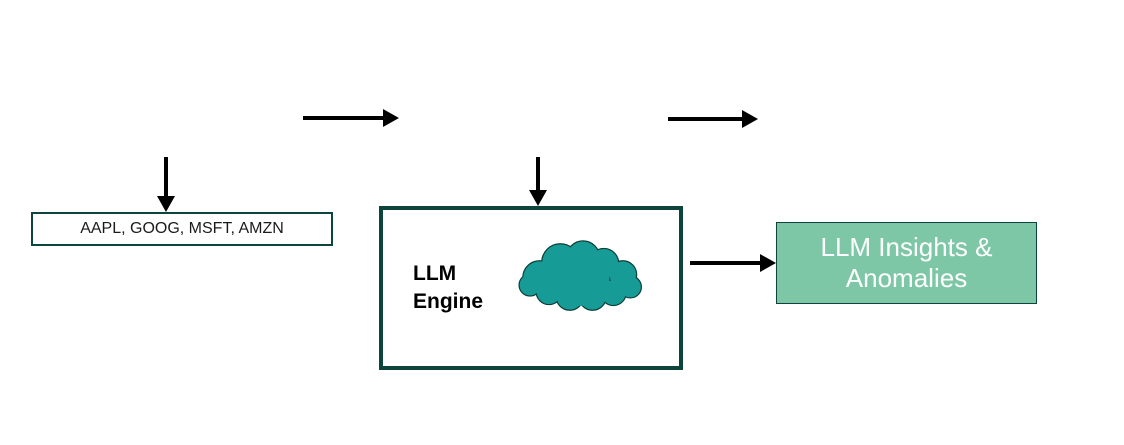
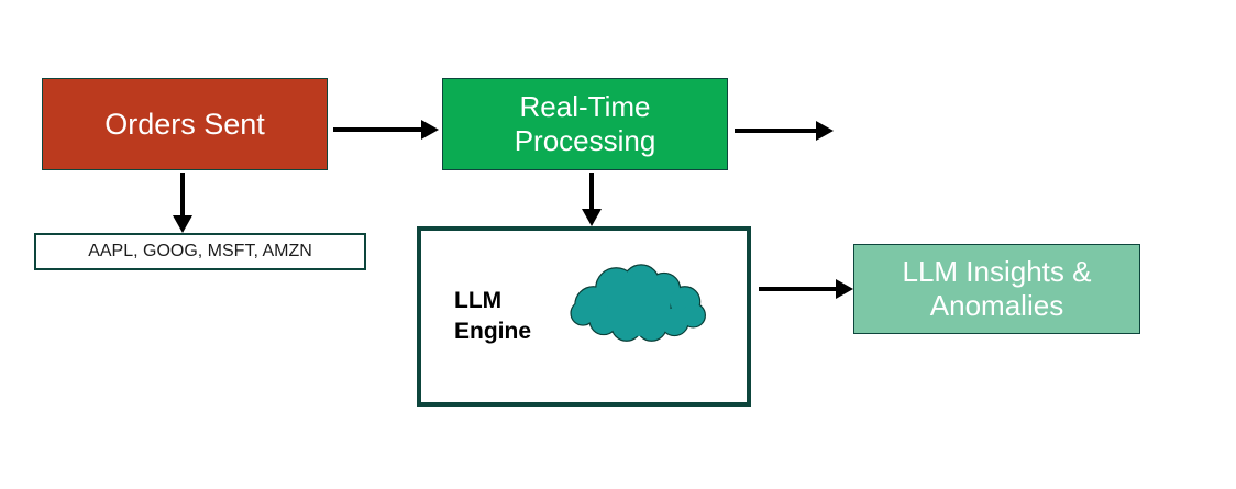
+ Orders Sent
+ Real-Time Processing
  AAPL, GOOG, MSFT, AMZN
  LLM Engine
  LLM Insights & Anomalies
